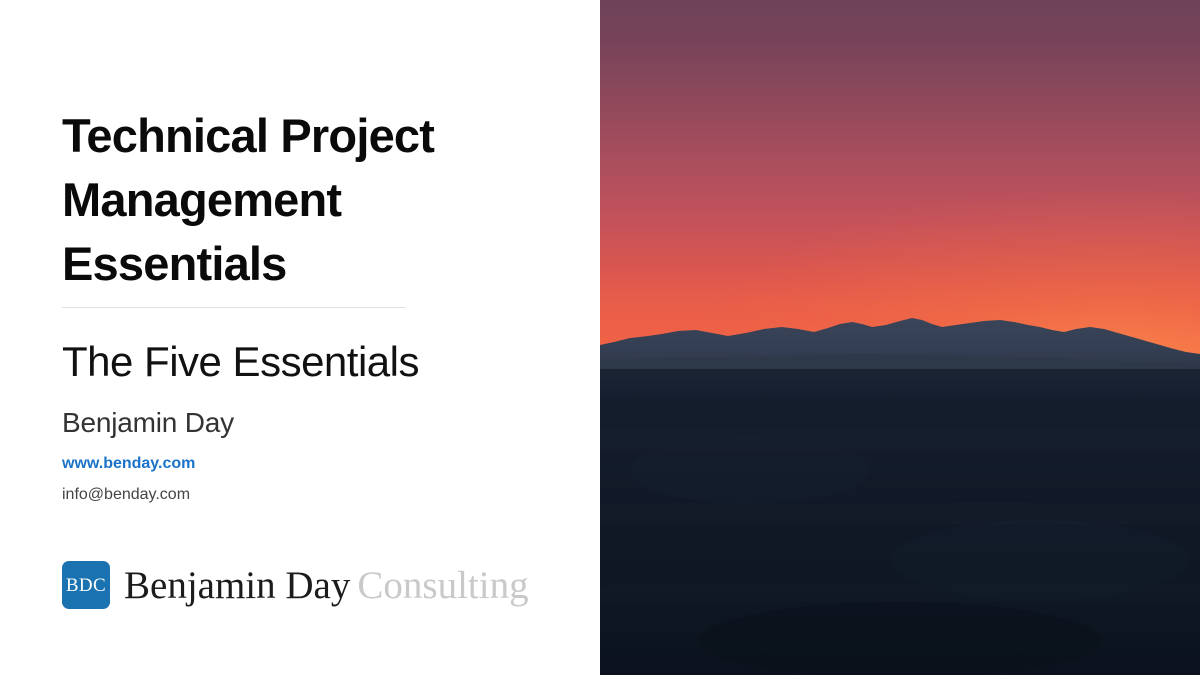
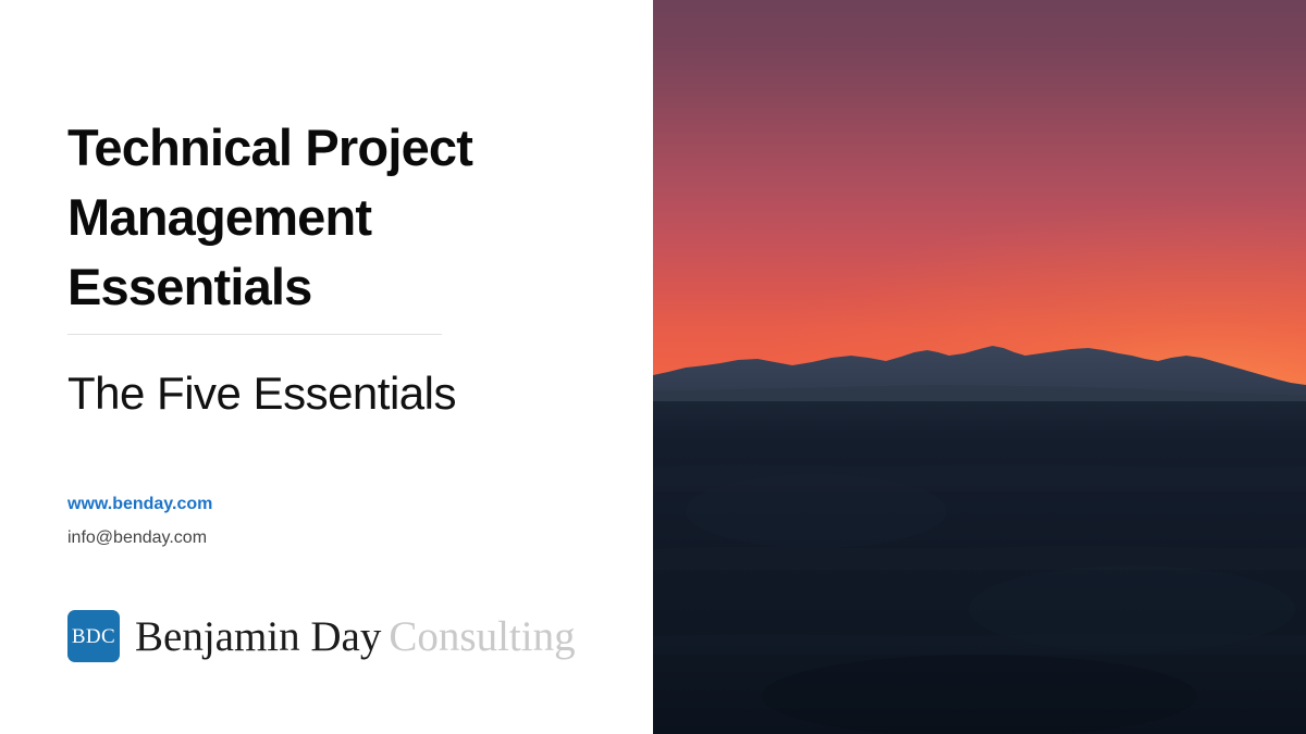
  Technical Project
  Management
  Essentials
  The Five Essentials
- Benjamin Day
  www.benday.com
  info@benday.com
  BDC
  Benjamin Day Consulting
